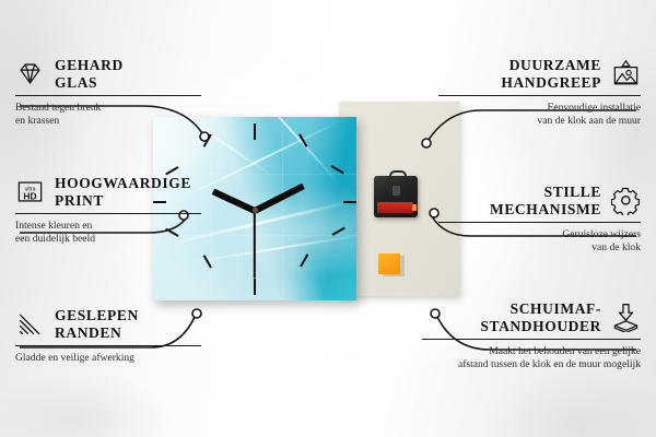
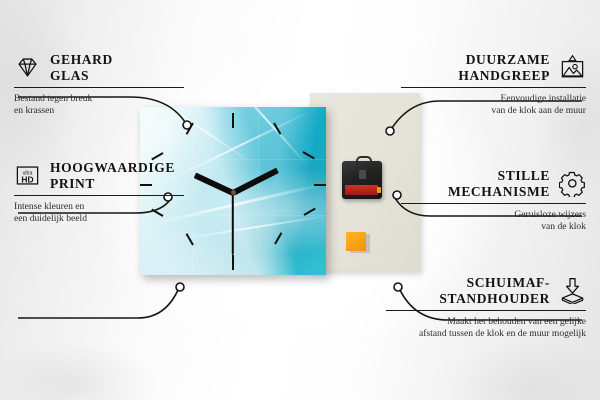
  GEHARD
  GLAS
  Bestand tegen breuk
  en krassen
  HD
  HOOGWAARDIGE
  PRINT
  Intense kleuren en
  een duidelijk beeld
- GESLEPEN
- RANDEN
- Gladde en veilige afwerking
  DUURZAME
  HANDGREEP
  Eenvoudige installatie
  van de klok aan de muur
  STILLE
  MECHANISME
  Geruisloze wijzers
  van de klok
  SCHUIMAF-
  STANDHOUDER
  Maakt het behouden van een gelijke
  afstand tussen de klok en de muur mogelijk
